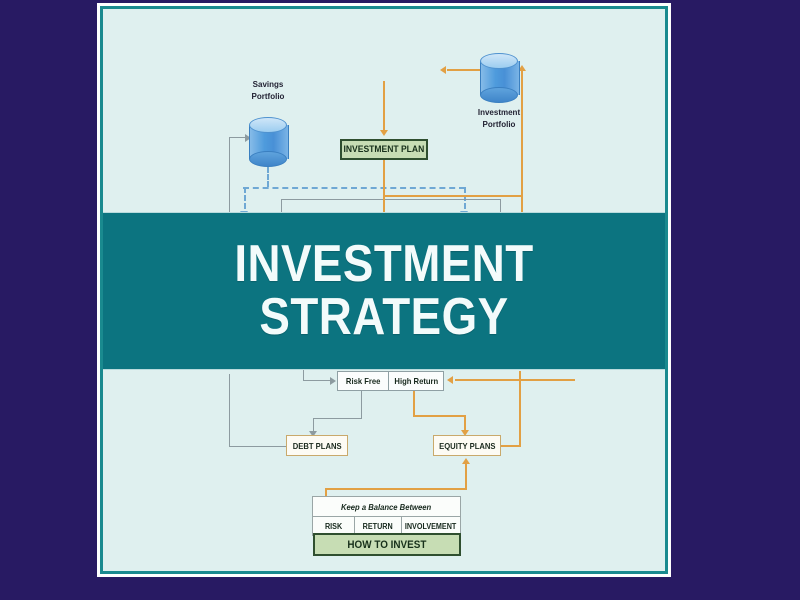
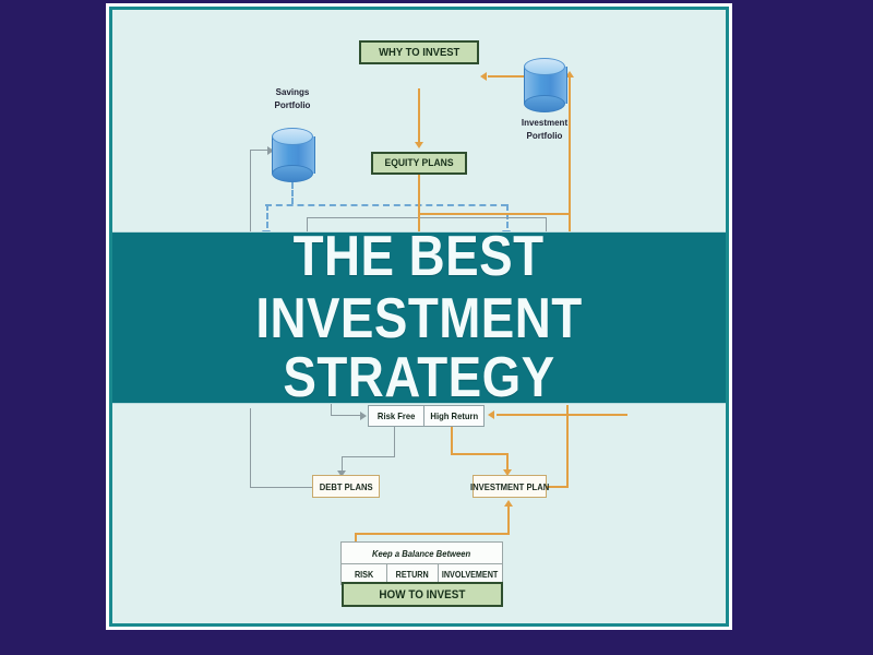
+ WHY TO INVEST
- INVESTMENT PLAN
+ EQUITY PLANS
  Investment
  Portfolio
  Savings
  Portfolio
+ THE BEST
  INVESTMENT STRATEGY
  Risk Free
  High Return
  DEBT PLANS
- EQUITY PLANS
+ INVESTMENT PLAN
  Keep a Balance Between
  RISK
  RETURN
  INVOLVEMENT
  HOW TO INVEST
